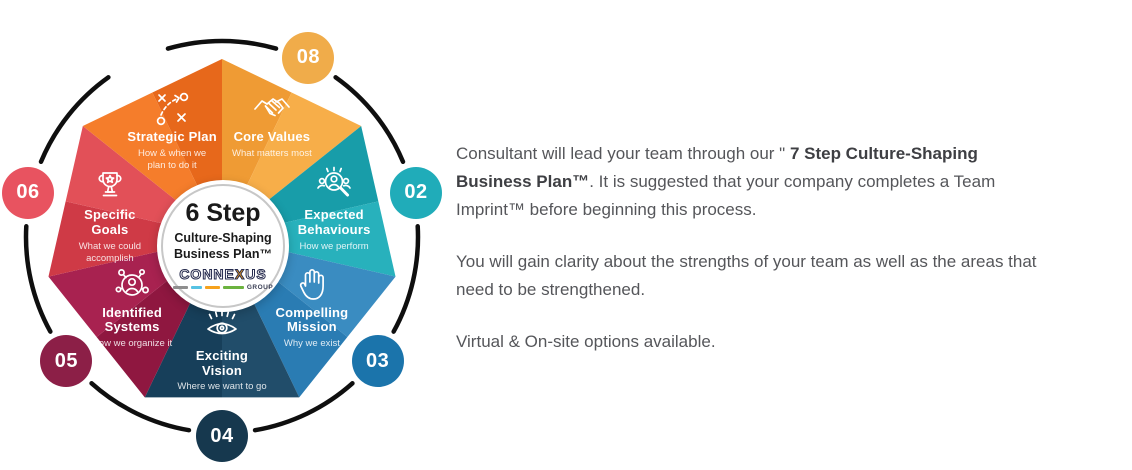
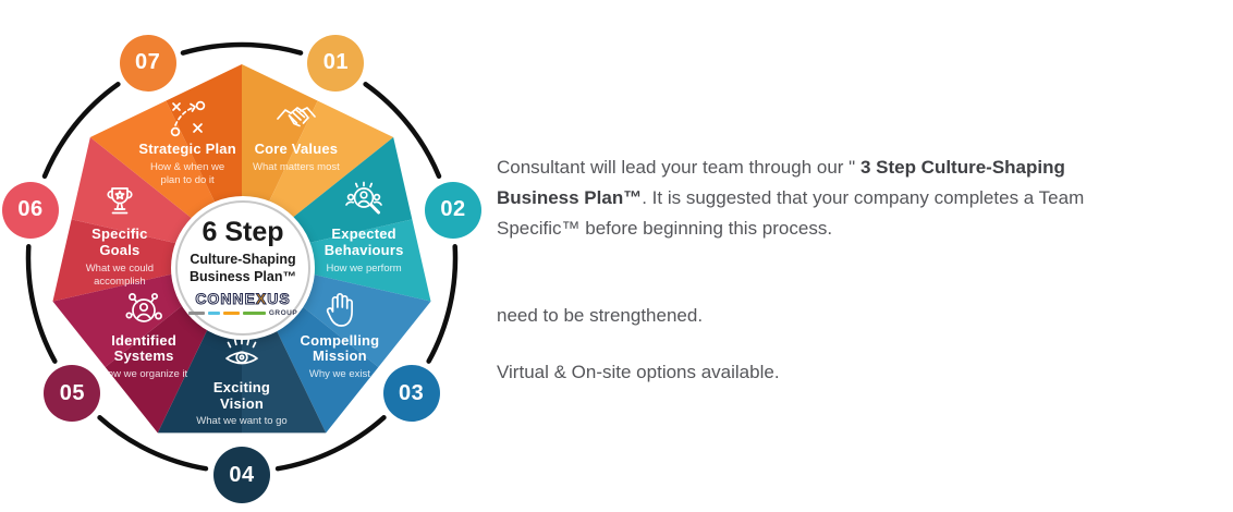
  6 Step
  Culture-Shaping
  Business Plan™
  CONNEXUS
- 08
+ 01
  Core Values
  What matters most
  02
  Expected
  Behaviours
  How we perform
  03
  Compelling
  Mission
  Why we exist
  04
  Exciting
  Vision
- Where we want to go
+ What we want to go
  05
  Identified
  Systems
  How we organize it
  06
  Specific
  Goals
  What we could
  accomplish
+ 07
  Strategic Plan
  How & when we
  plan to do it
- Consultant will lead your team through our " 7 Step Culture-Shaping
+ Consultant will lead your team through our " 3 Step Culture-Shaping
  Business Plan™. It is suggested that your company completes a Team
- Imprint™ before beginning this process.
+ Specific™ before beginning this process.
- You will gain clarity about the strengths of your team as well as the areas that
  need to be strengthened.
  Virtual & On-site options available.
